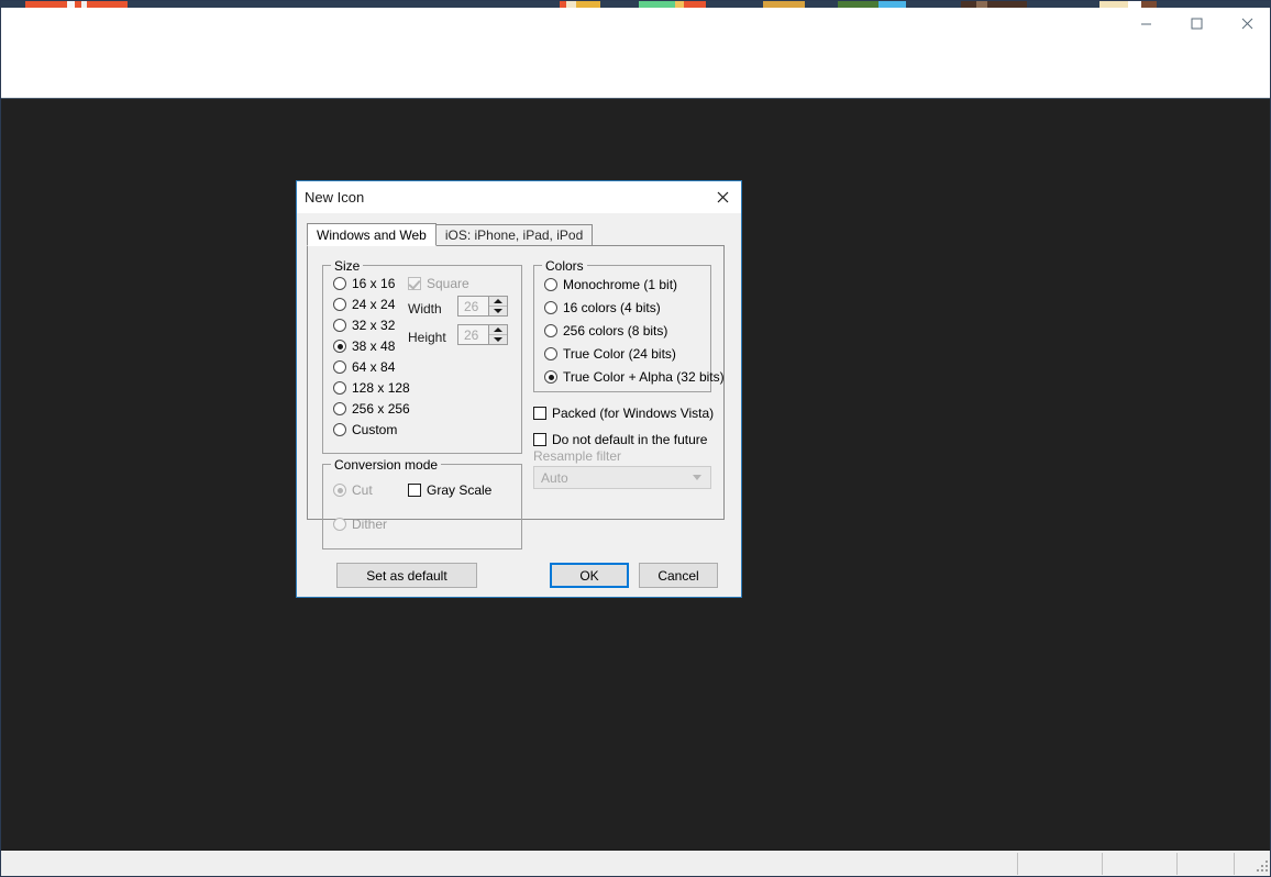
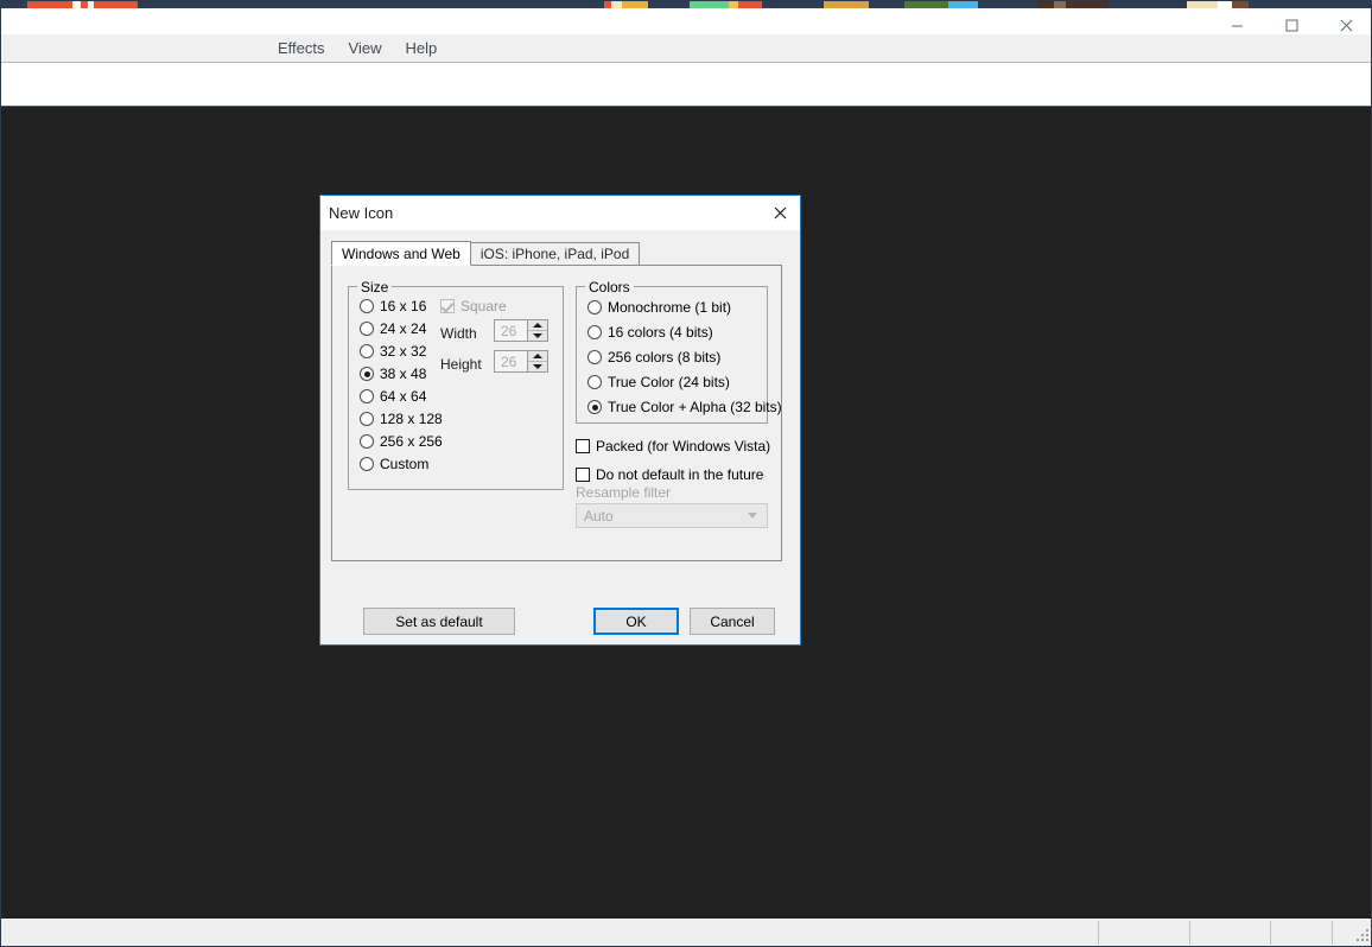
+ Effects
+ View
+ Help
  New Icon
  Windows and Web
  iOS: iPhone, iPad, iPod
  Size
  16 x 16
  24 x 24
  32 x 32
  38 x 48
- 64 x 84
+ 64 x 64
  128 x 128
  256 x 256
  Custom
  Square
  Width
  26
  Height
  26
- Conversion mode
- Cut
- Dither
- Gray Scale
  Colors
  Monochrome (1 bit)
  16 colors (4 bits)
  256 colors (8 bits)
  True Color (24 bits)
  True Color + Alpha (32 bits)
  Packed (for Windows Vista)
  Do not default in the future
  Resample filter
  Auto
  Set as default
  OK
  Cancel
